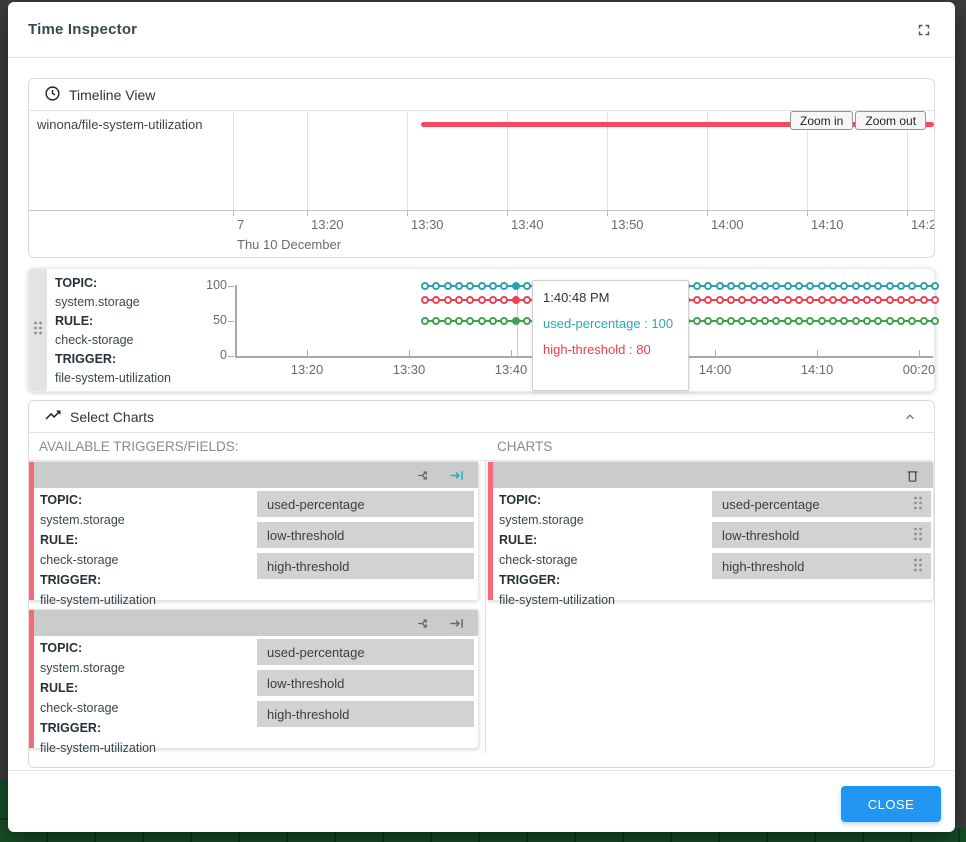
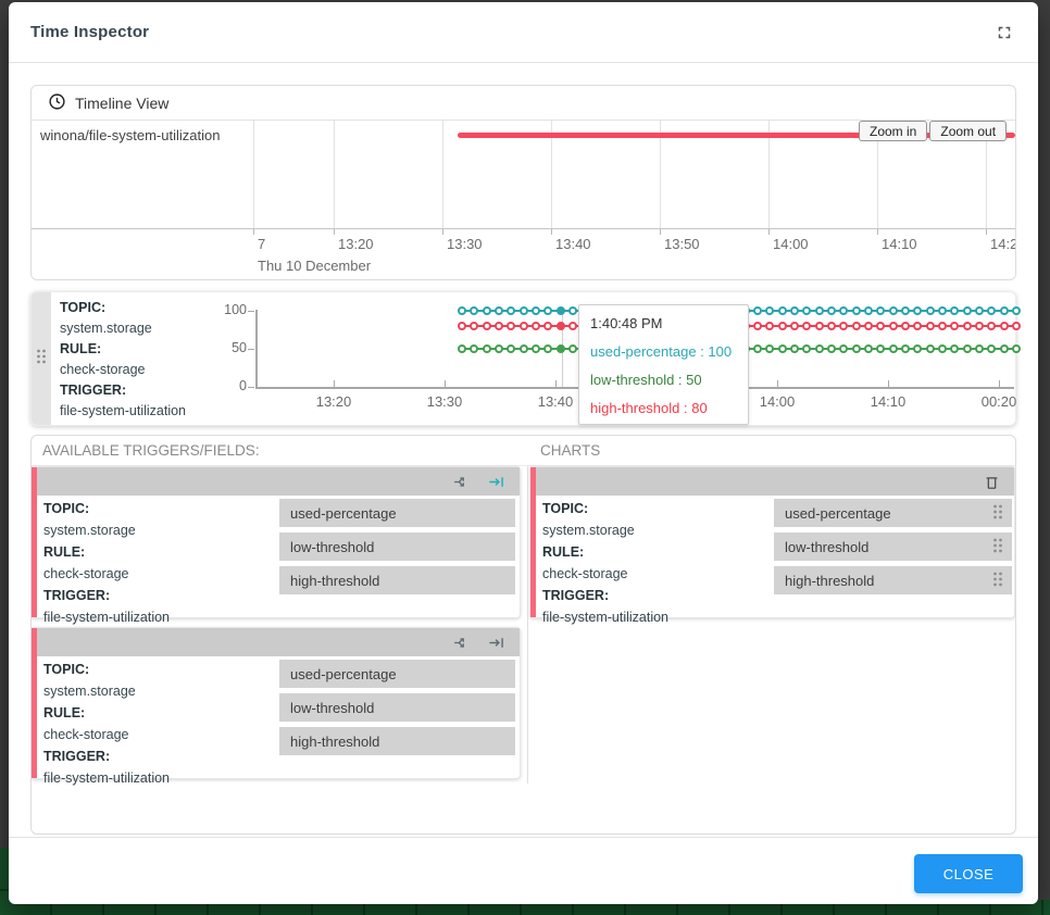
  Time Inspector
  Timeline View
  winona/file-system-utilization
  Zoom in
  Zoom out
  Thu 10 December
  7
  13:20
  13:30
  13:40
  13:50
  14:00
  14:10
  14:2
  TOPIC:
  system.storage
  RULE:
  check-storage
  TRIGGER:
  file-system-utilization
  0
  50
  100
  13:20
  13:30
  13:40
  14:00
  14:10
  00:20
  1:40:48 PM
  used-percentage : 100
+ low-threshold : 50
  high-threshold : 80
- Select Charts
  AVAILABLE TRIGGERS/FIELDS:
  CHARTS
  TOPIC:
  system.storage
  RULE:
  check-storage
  TRIGGER:
  file-system-utilization
  used-percentage
  low-threshold
  high-threshold
  TOPIC:
  system.storage
  RULE:
  check-storage
  TRIGGER:
  file-system-utilization
  used-percentage
  low-threshold
  high-threshold
  TOPIC:
  system.storage
  RULE:
  check-storage
  TRIGGER:
  file-system-utilization
  used-percentage
  low-threshold
  high-threshold
  CLOSE
